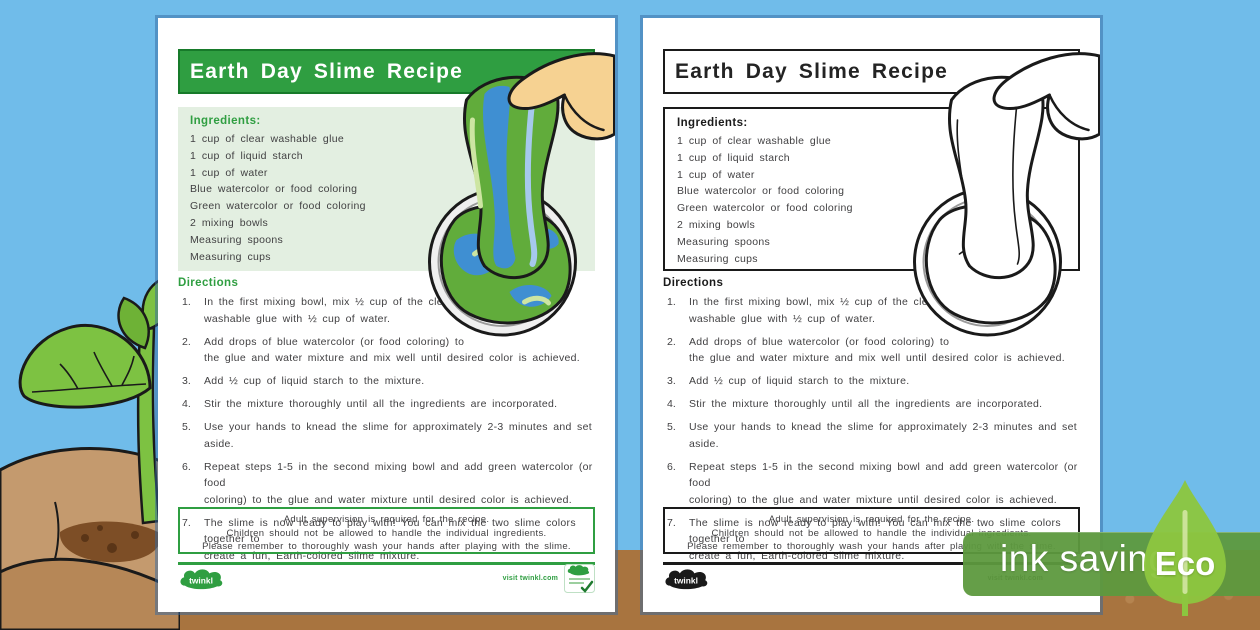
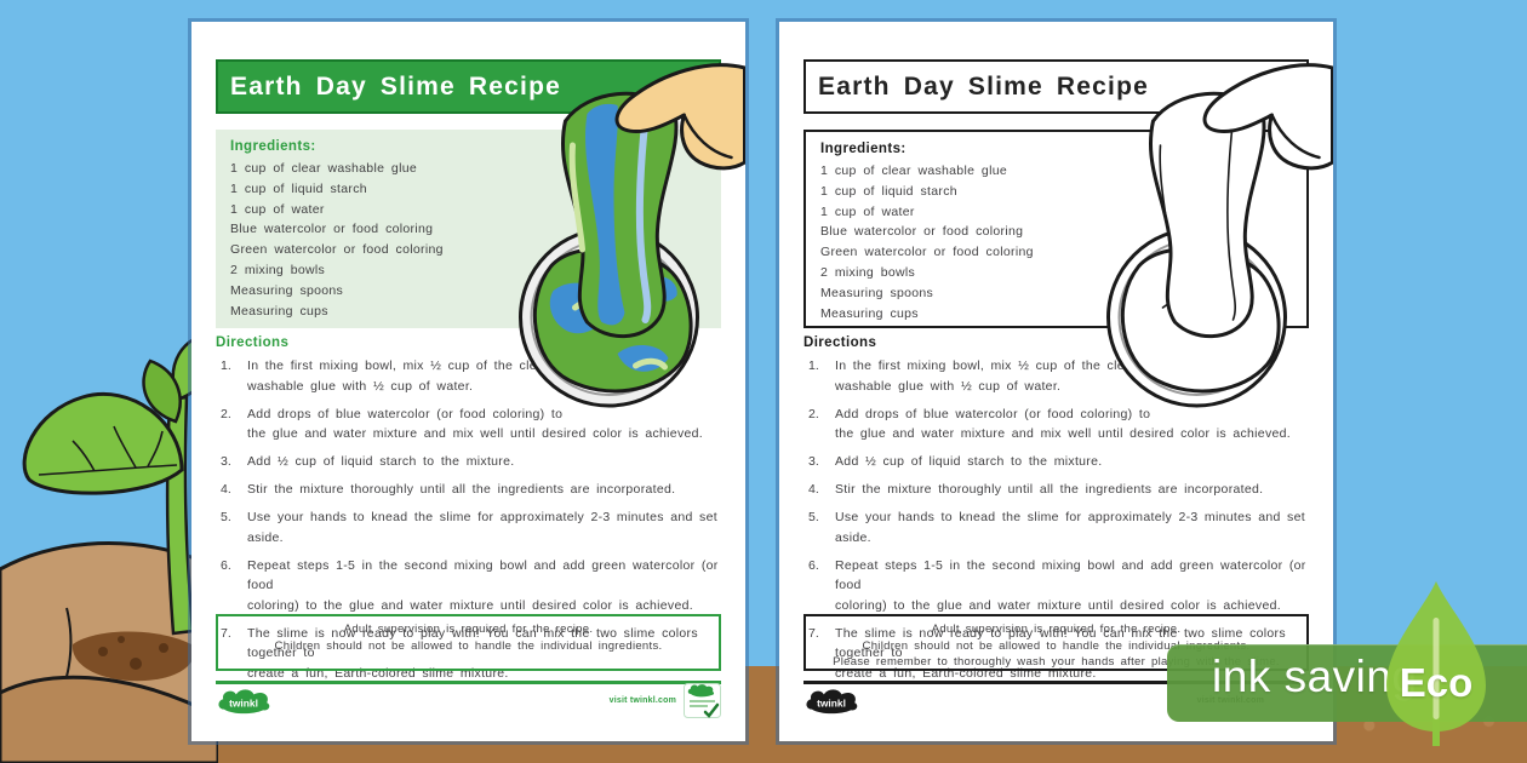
  Earth Day Slime Recipe
  Ingredients:
  1 cup of clear washable glue
  1 cup of liquid starch
  1 cup of water
  Blue watercolor or food coloring
  Green watercolor or food coloring
  2 mixing bowls
  Measuring spoons
  Measuring cups
  Directions
  1.
  In the first mixing bowl, mix ½ cup of the cl
  washable glue with ½ cup of water.
  2.
  Add drops of blue watercolor (or food coloring) to
  the glue and water mixture and mix well until desired color is achieved.
  3.
  Add ½ cup of liquid starch to the mixture.
  4.
  Stir the mixture thoroughly until all the ingredients are incorporated.
  5.
  Use your hands to knead the slime for approximately 2-3 minutes and set aside.
  6.
  Repeat steps 1-5 in the second mixing bowl and add green watercolor (or food
  coloring) to the glue and water mixture until desired color is achieved.
  7.
  The slime is now ready to play with! You can mix the two slime colors together to
  create a fun, Earth-colored slime mixture.
  Adult supervision is required for the recipe.
  Children should not be allowed to handle the individual ingredients.
- Please remember to thoroughly wash your hands after playing with the slime.
  twinkl
  Earth Day Slime Recipe
  Ingredients:
  1 cup of clear washable glue
  1 cup of liquid starch
  1 cup of water
  Blue watercolor or food coloring
  Green watercolor or food coloring
  2 mixing bowls
  Measuring spoons
  Measuring cups
  Directions
  1.
  In the first mixing bowl, mix ½ cup of the cl
  washable glue with ½ cup of water.
  2.
  Add drops of blue watercolor (or food coloring) to
  the glue and water mixture and mix well until desired color is achieved.
  3.
  Add ½ cup of liquid starch to the mixture.
  4.
  Stir the mixture thoroughly until all the ingredients are incorporated.
  5.
  Use your hands to knead the slime for approximately 2-3 minutes and set aside.
  6.
  Repeat steps 1-5 in the second mixing bowl and add green watercolor (or food
  coloring) to the glue and water mixture until desired color is achieved.
  7.
  The slime is now ready to play with! You can mix the two slime colors together to
  create a fun, Earth-colored slime mixture.
  Adult supervision is required for the recipe.
  Children should not be allowed to handle the individu
  Please remember to thoroughly wash your hands after pla
  twinkl
  ink savin
  Eco
